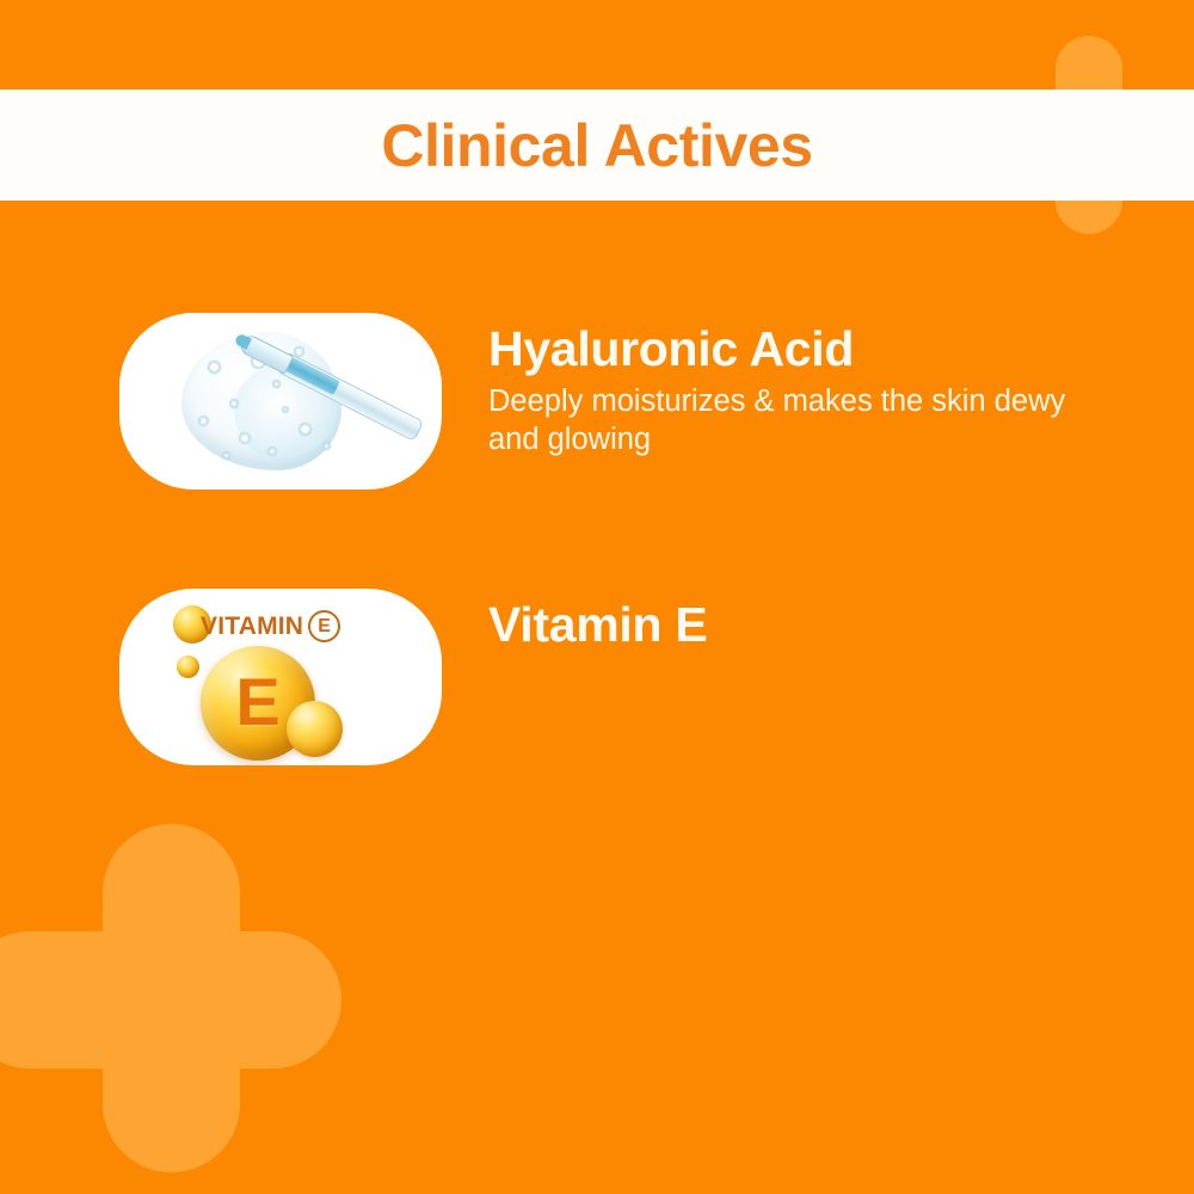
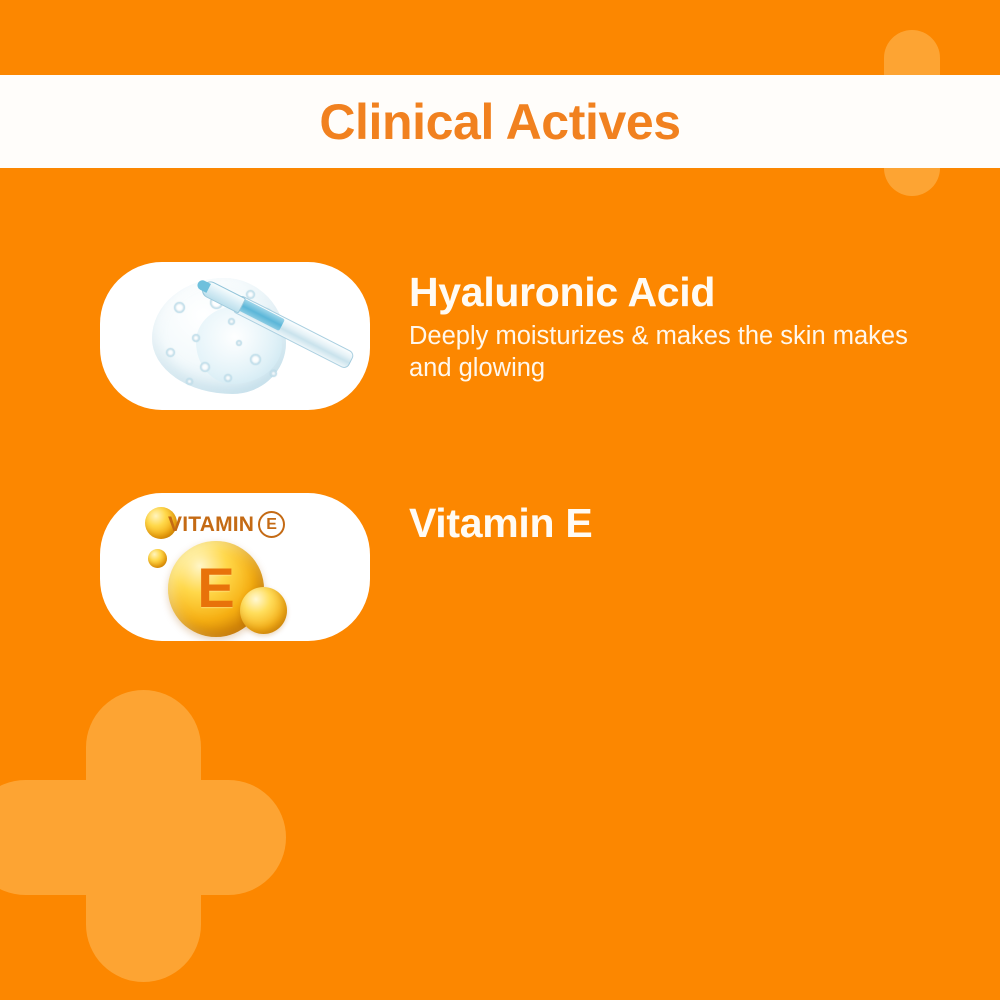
  Clinical Actives
  Hyaluronic Acid
- Deeply moisturizes & makes the skin dewy and glowing
+ Deeply moisturizes & makes the skin makes and glowing
  VITAMIN
  E
  E
  Vitamin E
